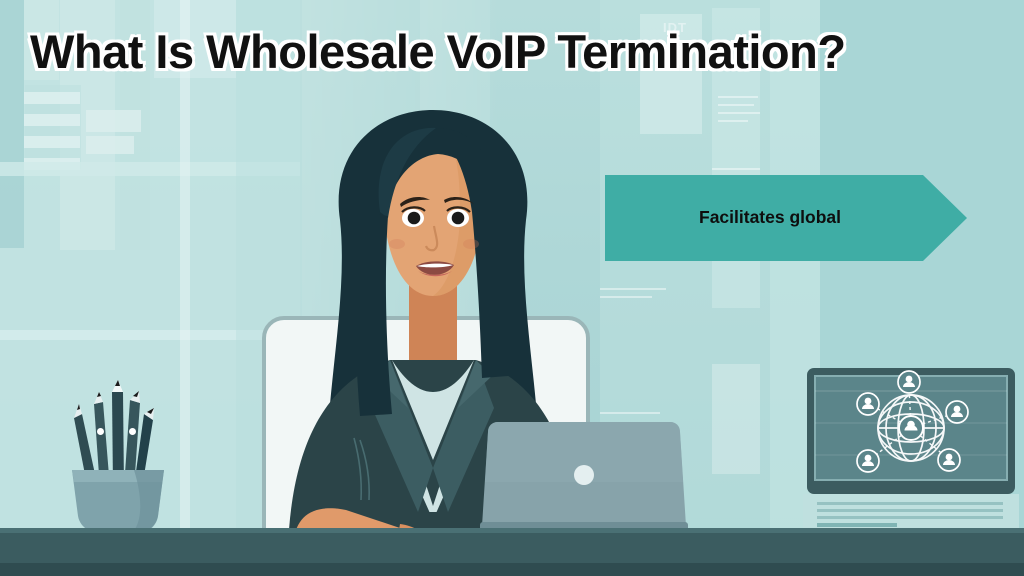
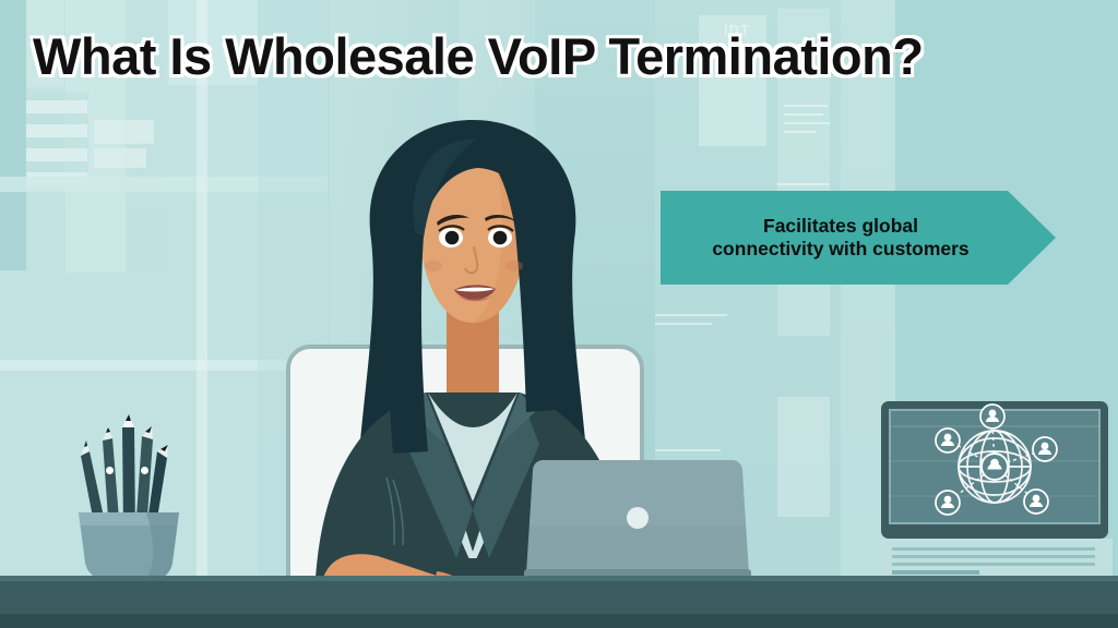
  IDT
  Facilitates global
+ connectivity with customers
  What Is Wholesale VoIP Termination?
